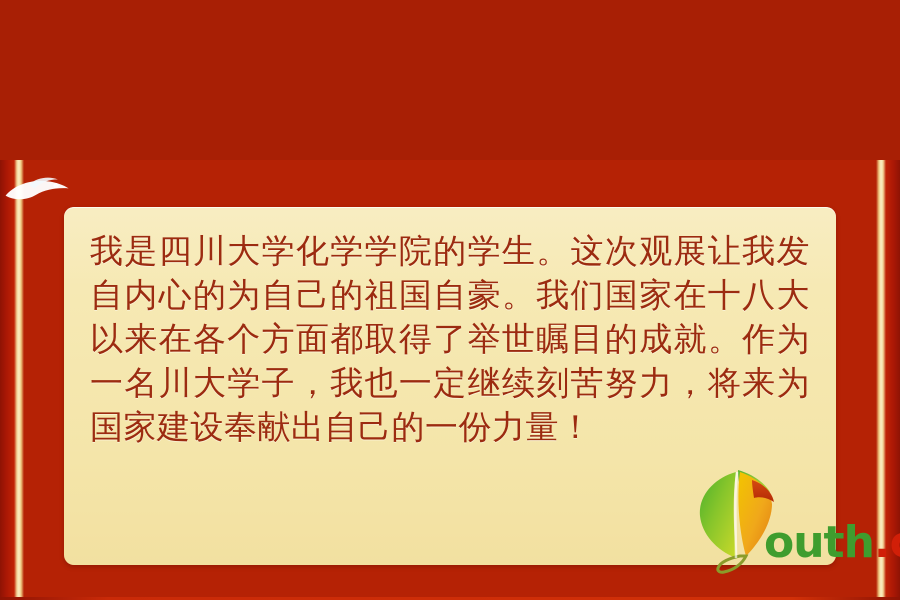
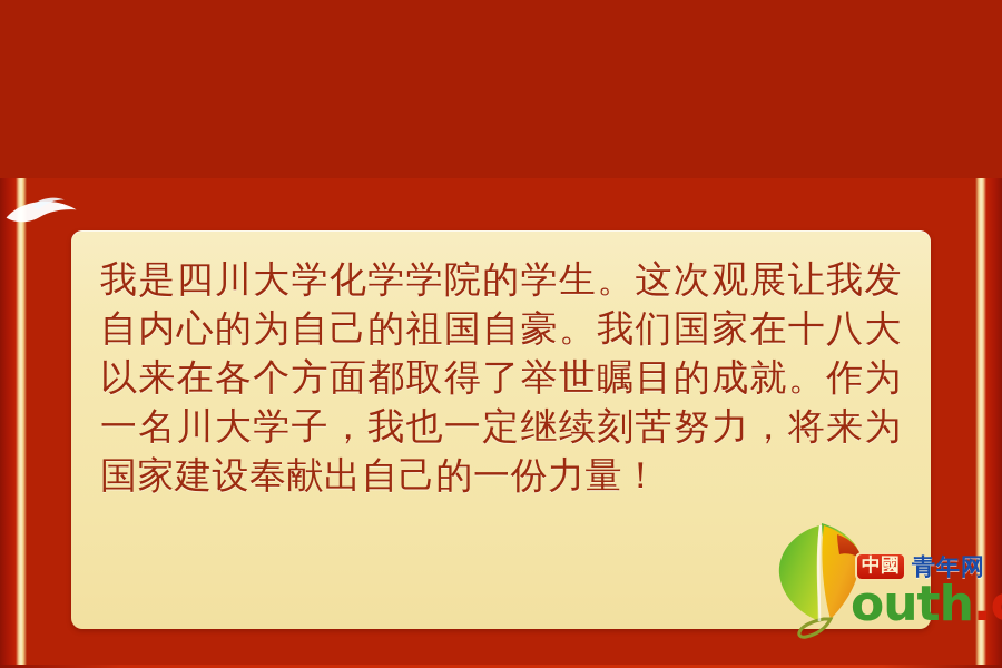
  我是四川大学化学学院的学生。这次观展让我发自内心的为自己的祖国自豪。我们国家在十八大以来在各个方面都取得了举世瞩目的成就。作为一名川大学子，我也一定继续刻苦努力，将来为国家建设奉献出自己的一份力量！
+ 中國
+ 青年网
  outh.
